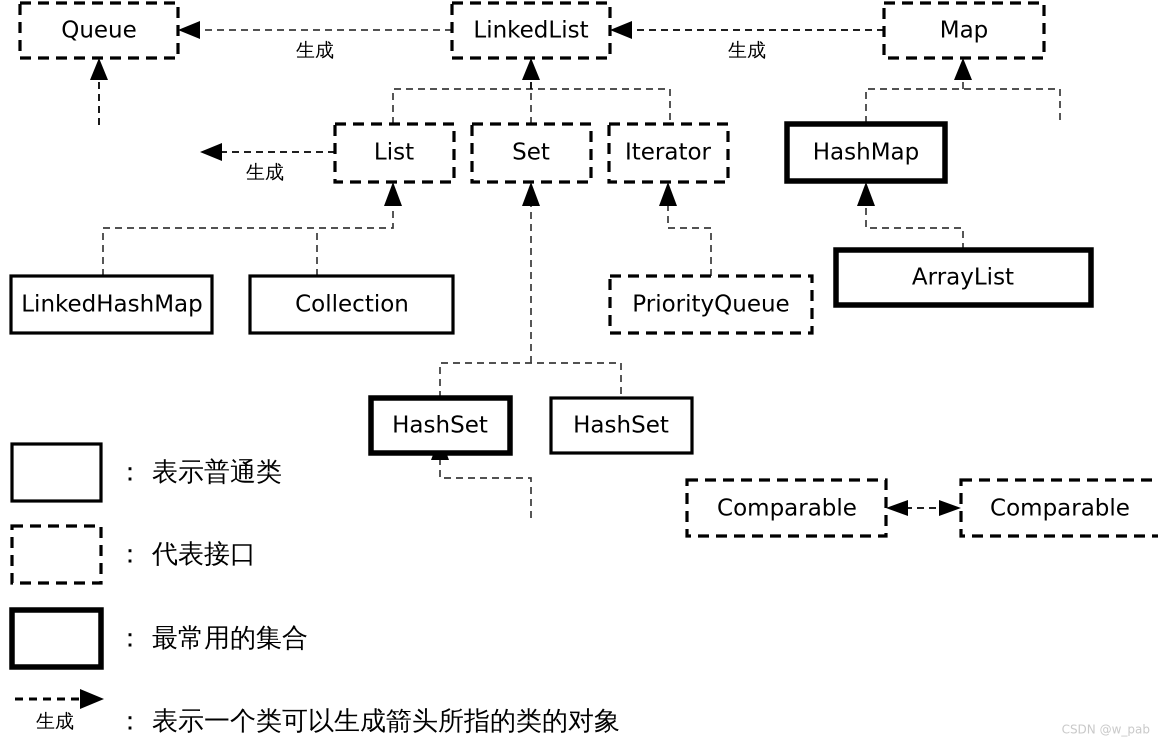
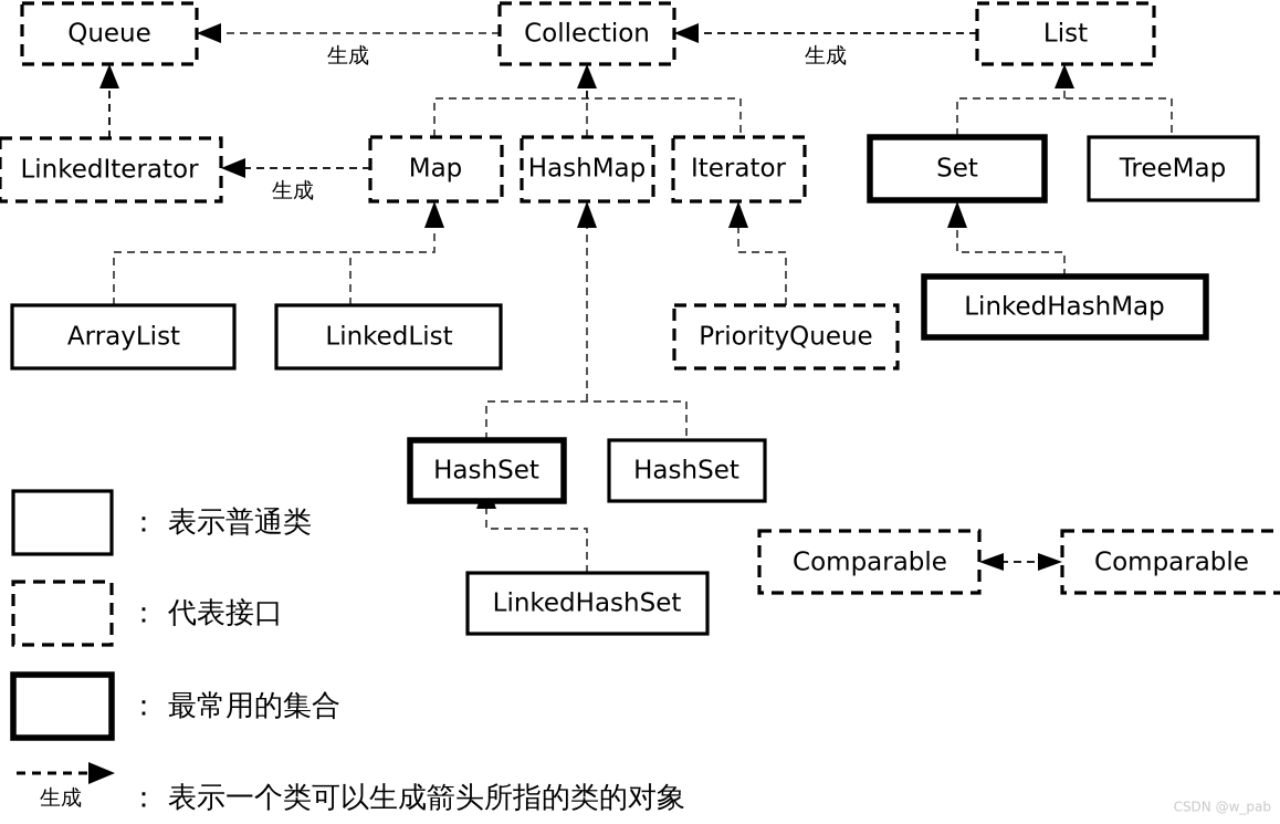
  Queue
- LinkedList
+ Collection
- Map
+ List
+ LinkedIterator
- List
+ Map
- Set
+ HashMap
  Iterator
- HashMap
+ Set
+ TreeMap
- LinkedHashMap
+ ArrayList
- Collection
+ LinkedList
  PriorityQueue
- ArrayList
+ LinkedHashMap
  HashSet
  HashSet
+ LinkedHashSet
  Comparable
  Comparable
  生成
  生成
  生成
  ：
  表示普通类
  ：
  代表接口
  ：
  最常用的集合
  生成
  ：
  表示一个类可以生成箭头所指的类的对象
  CSDN @w_pab
